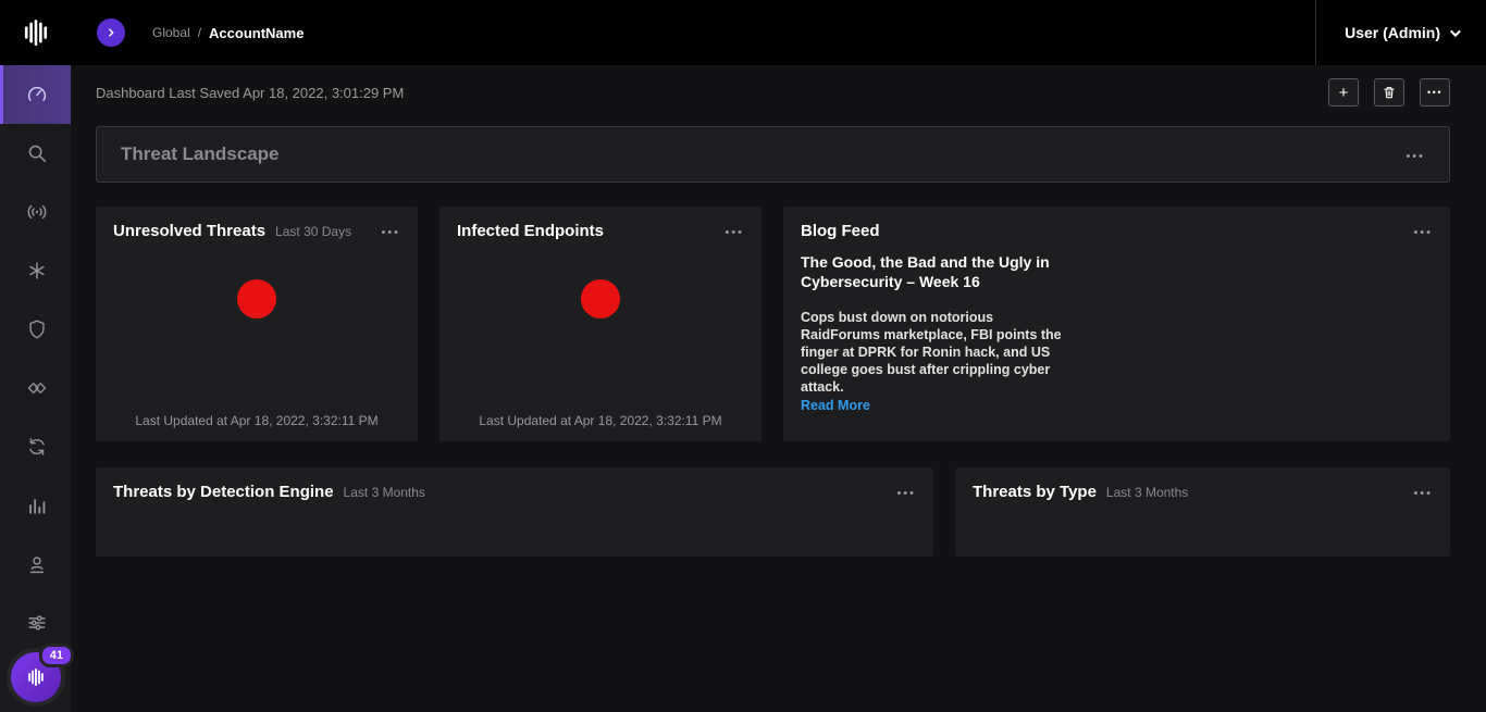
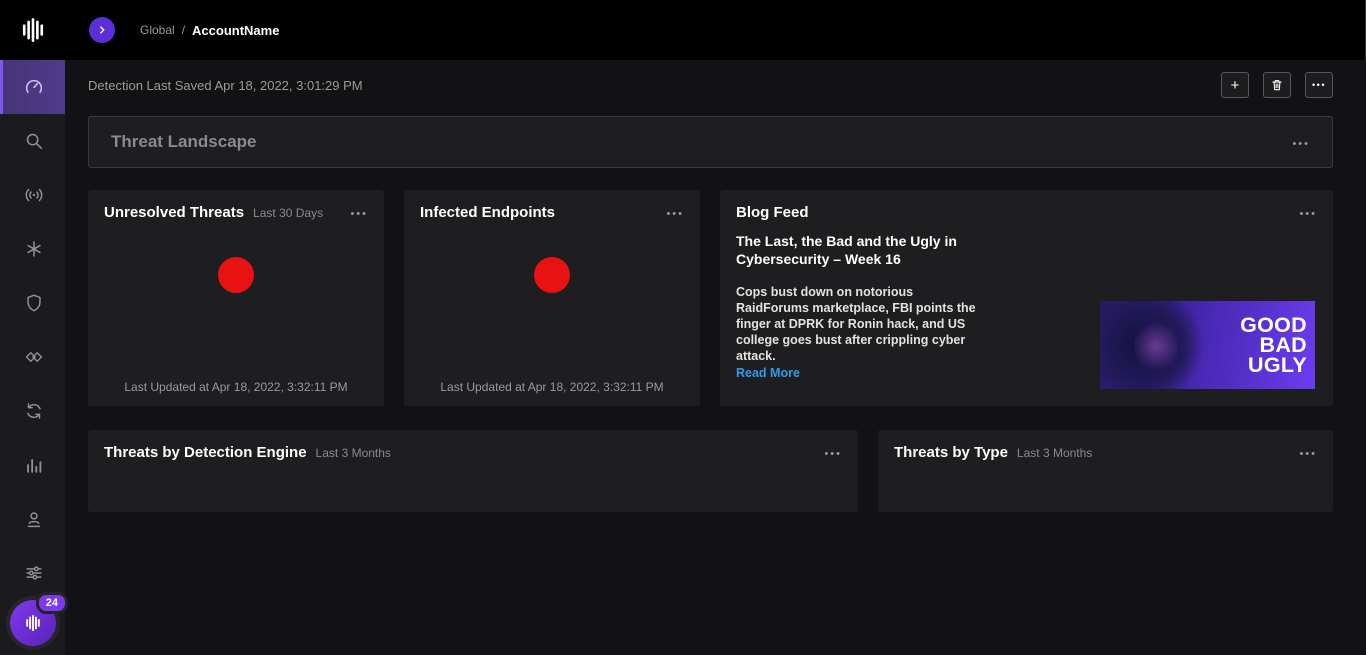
  Global
  /
  AccountName
- User (Admin)
- Dashboard Last Saved Apr 18, 2022, 3:01:29 PM
+ Detection Last Saved Apr 18, 2022, 3:01:29 PM
  +
  •••
  Threat Landscape
  •••
  Unresolved Threats
  Last 30 Days
  •••
  Last Updated at Apr 18, 2022, 3:32:11 PM
  Infected Endpoints
  •••
  Last Updated at Apr 18, 2022, 3:32:11 PM
  Blog Feed
  •••
- The Good, the Bad and the Ugly in Cybersecurity – Week 16
+ The Last, the Bad and the Ugly in Cybersecurity – Week 16
  Cops bust down on notorious RaidForums marketplace, FBI points the finger at DPRK for Ronin hack, and US college goes bust after crippling cyber attack.
  Read More
+ GOOD
+ BAD
+ UGLY
  Threats by Detection Engine
  Last 3 Months
  •••
  Threats by Type
  Last 3 Months
  •••
- 41
+ 24
